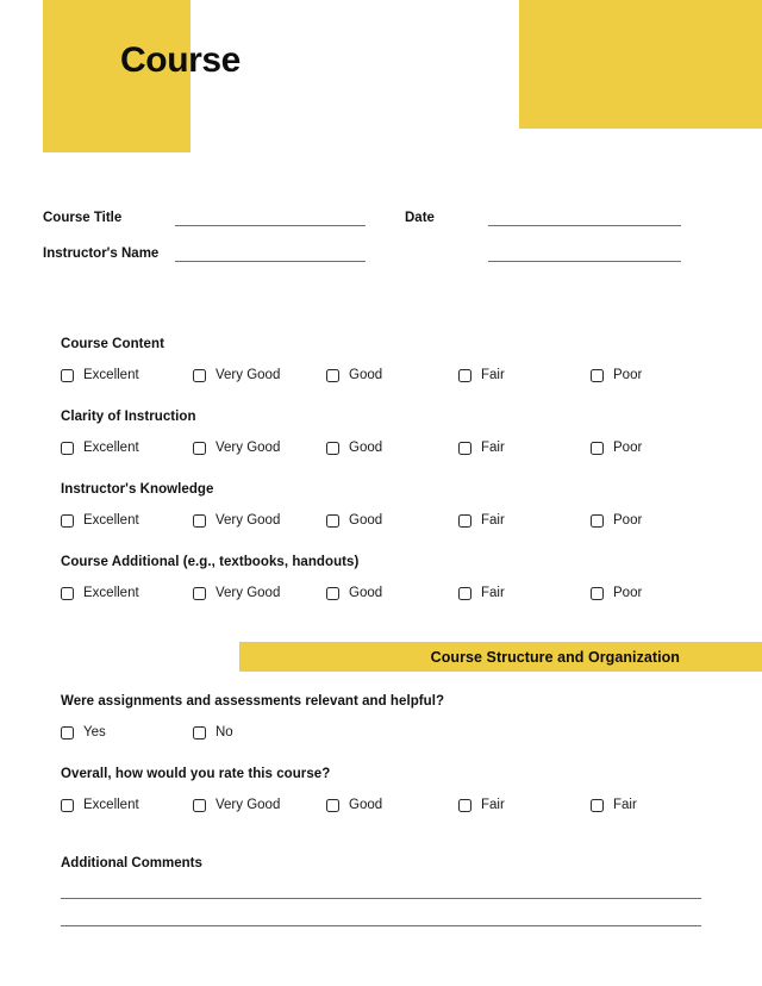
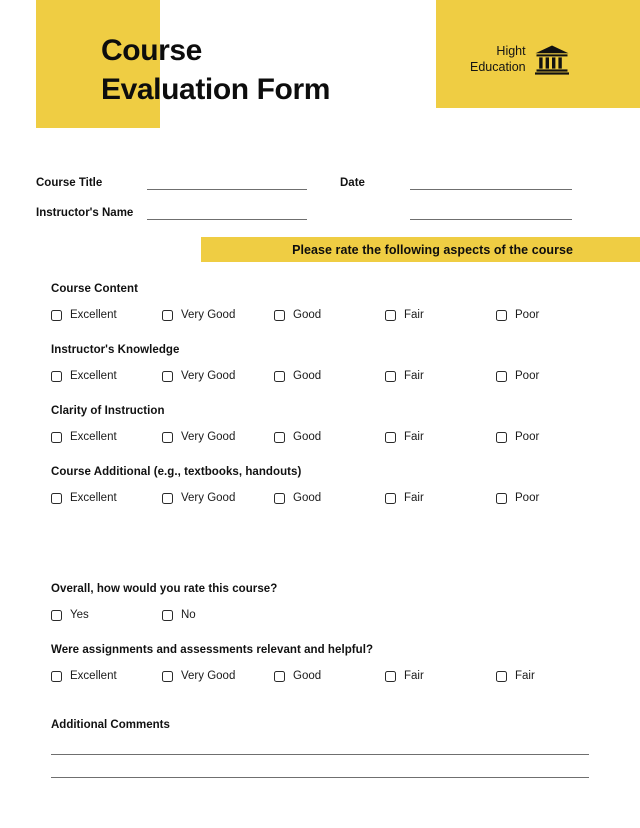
  Course
+ Evaluation Form
+ Hight
+ Education
  Course Title
  Date
  Instructor's Name
+ Please rate the following aspects of the course
  Course Content
  Excellent
  Very Good
  Good
  Fair
  Poor
- Clarity of Instruction
+ Instructor's Knowledge
  Excellent
  Very Good
  Good
  Fair
  Poor
- Instructor's Knowledge
+ Clarity of Instruction
  Excellent
  Very Good
  Good
  Fair
  Poor
  Course Additional (e.g., textbooks, handouts)
  Excellent
  Very Good
  Good
  Fair
  Poor
- Course Structure and Organization
- Were assignments and assessments relevant and helpful?
+ Overall, how would you rate this course?
  Yes
  No
- Overall, how would you rate this course?
+ Were assignments and assessments relevant and helpful?
  Excellent
  Very Good
  Good
  Fair
  Fair
  Additional Comments
